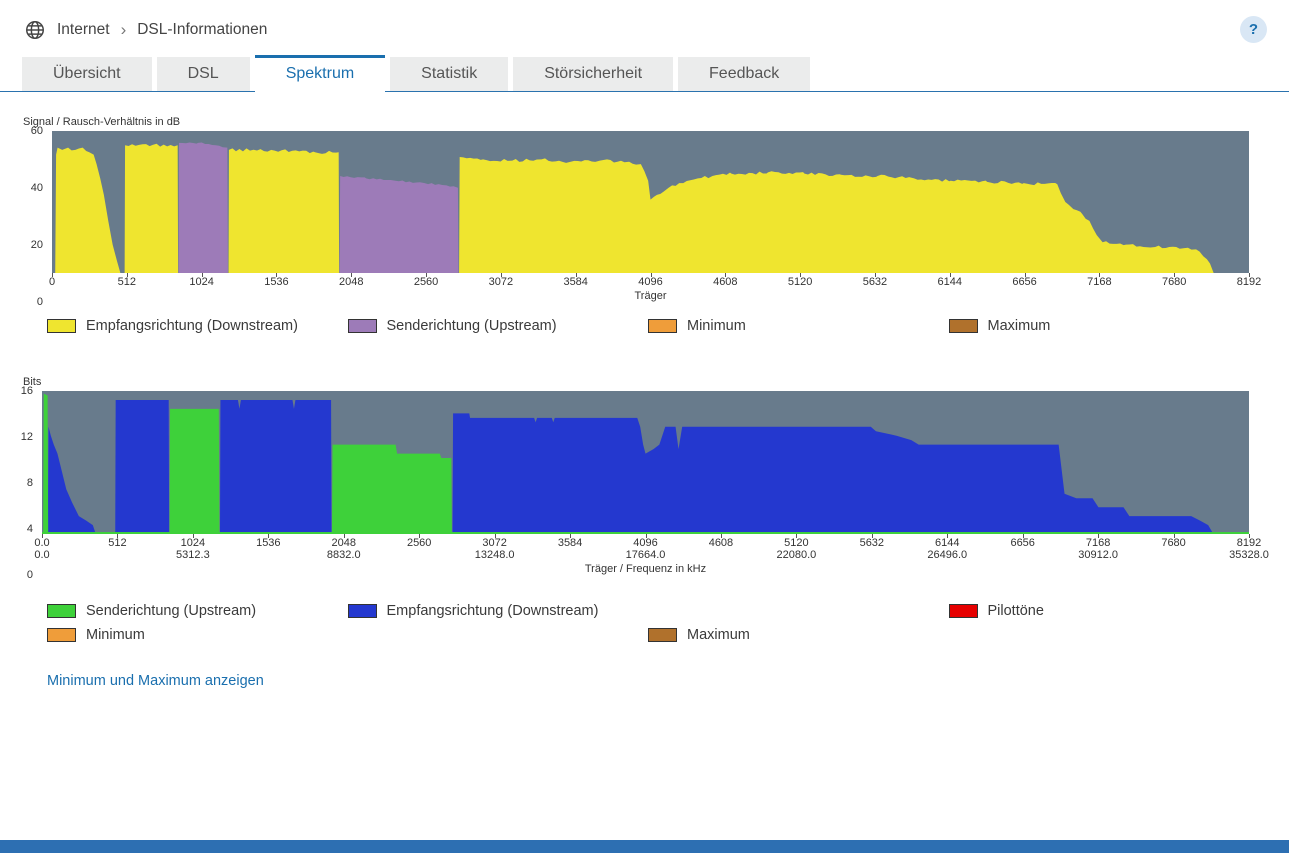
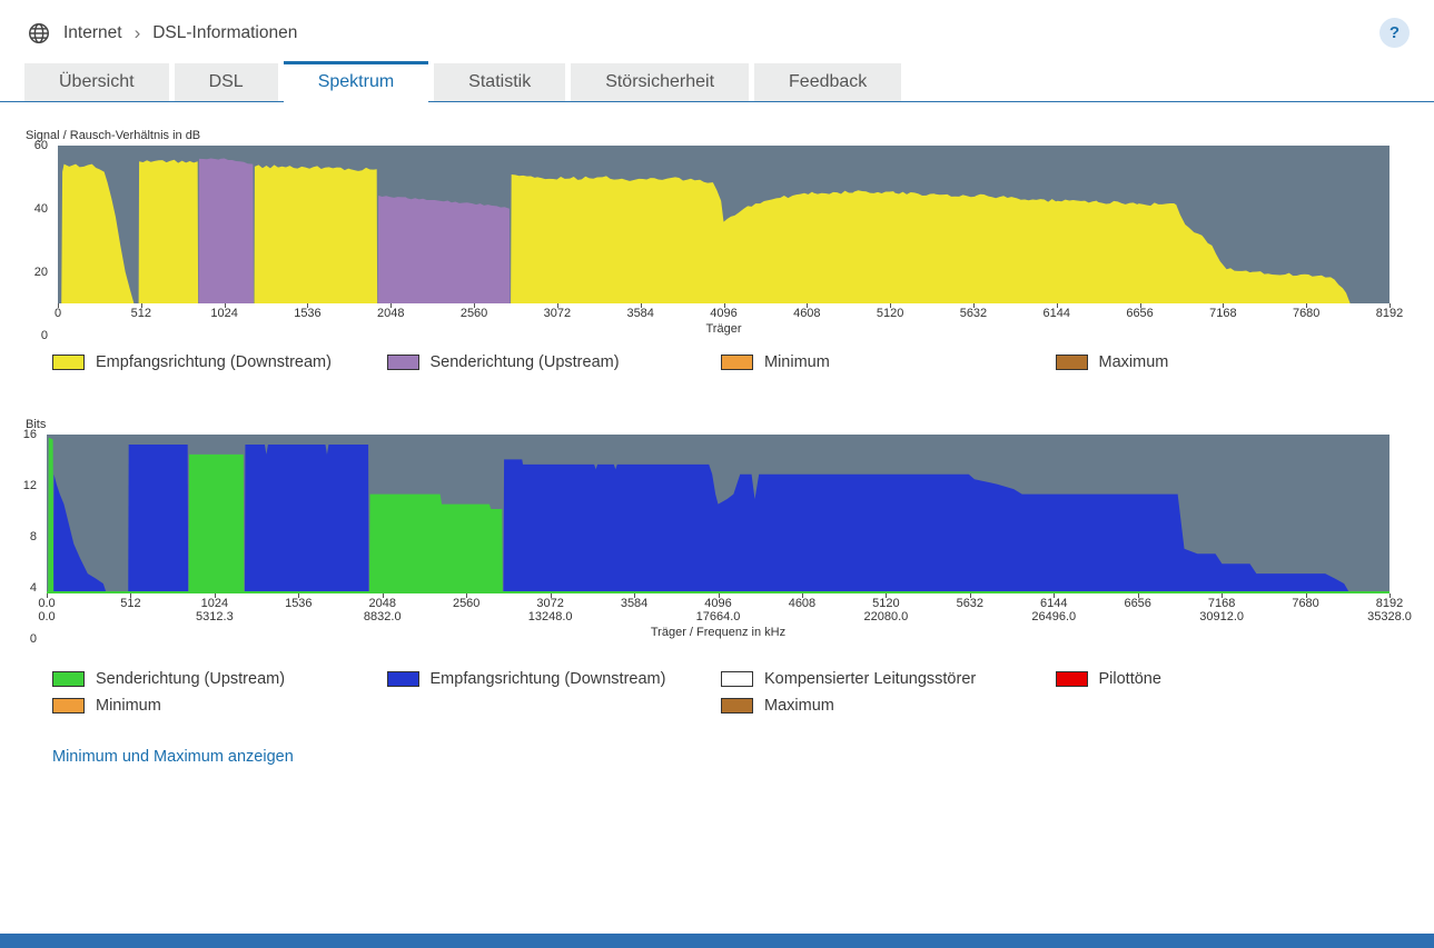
  Internet
  ›
  DSL-Informationen
  ?
  Übersicht
  DSL
  Spektrum
  Statistik
  Störsicherheit
  Feedback
  Signal / Rausch-Verhältnis in dB
  0
  20
  40
  60
  0
  512
  1024
  1536
  2048
  2560
  3072
  3584
  4096
  4608
  5120
  5632
  6144
  6656
  7168
  7680
  8192
  Träger
  Empfangsrichtung (Downstream)
  Senderichtung (Upstream)
  Minimum
  Maximum
  Bits
  0
  4
  8
  12
  16
  0.0
  512
  1024
  1536
  2048
  2560
  3072
  3584
  4096
  4608
  5120
  5632
  6144
  6656
  7168
  7680
  8192
  0.0
  5312.3
  8832.0
  13248.0
  17664.0
  22080.0
  26496.0
  30912.0
  35328.0
  Träger / Frequenz in kHz
  Senderichtung (Upstream)
  Empfangsrichtung (Downstream)
+ Kompensierter Leitungsstörer
  Pilottöne
  Minimum
  Maximum
  Minimum und Maximum anzeigen
